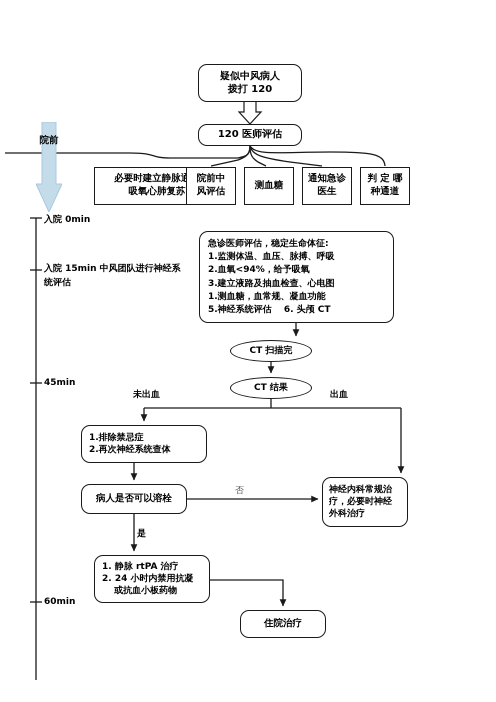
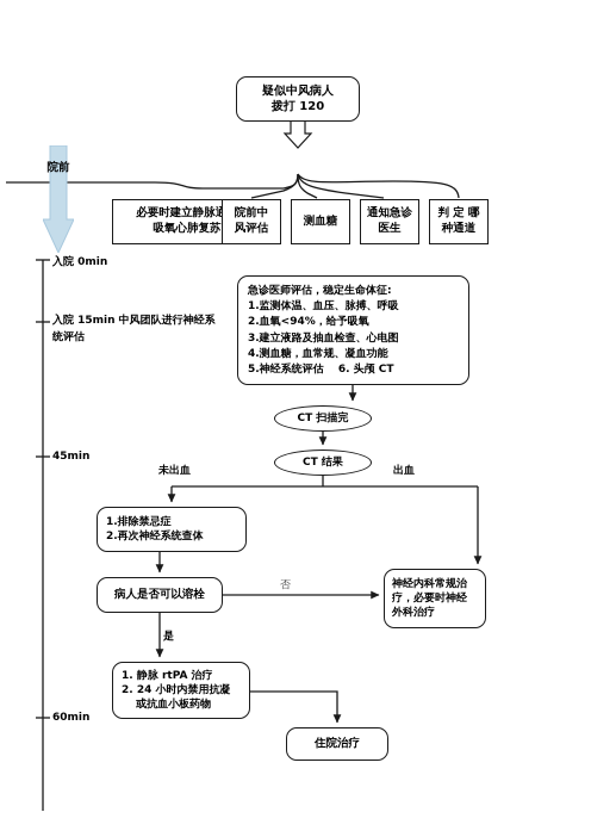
  院前
  入院 0min
  入院 15min 中风团队进行神经系统评估
  45min
  60min
  疑似中风病人
  拨打 120
- 120 医师评估
  必要时建立静脉
  吸氧心肺复苏
  院前中
  风评估
  测血糖
  通知急诊
  医生
  判 定 哪
  种通道
  急诊医师评估，稳定生命体征:
  1.监测体温、血压、脉搏、呼吸
  2.血氧<94%，给予吸氧
  3.建立液路及抽血检查、心电图
- 1.测血糖，血常规、凝血功能
+ 4.测血糖，血常规、凝血功能
  5.神经系统评估 6. 头颅 CT
  CT 扫描完
  CT 结果
  1.排除禁忌症
  2.再次神经系统查体
  病人是否可以溶栓
  神经内科常规治
  疗，必要时神经
  外科治疗
  1. 静脉 rtPA 治疗
  2. 24 小时内禁用抗凝
  或抗血小板药物
  住院治疗
  未出血
  出血
  否
  是
